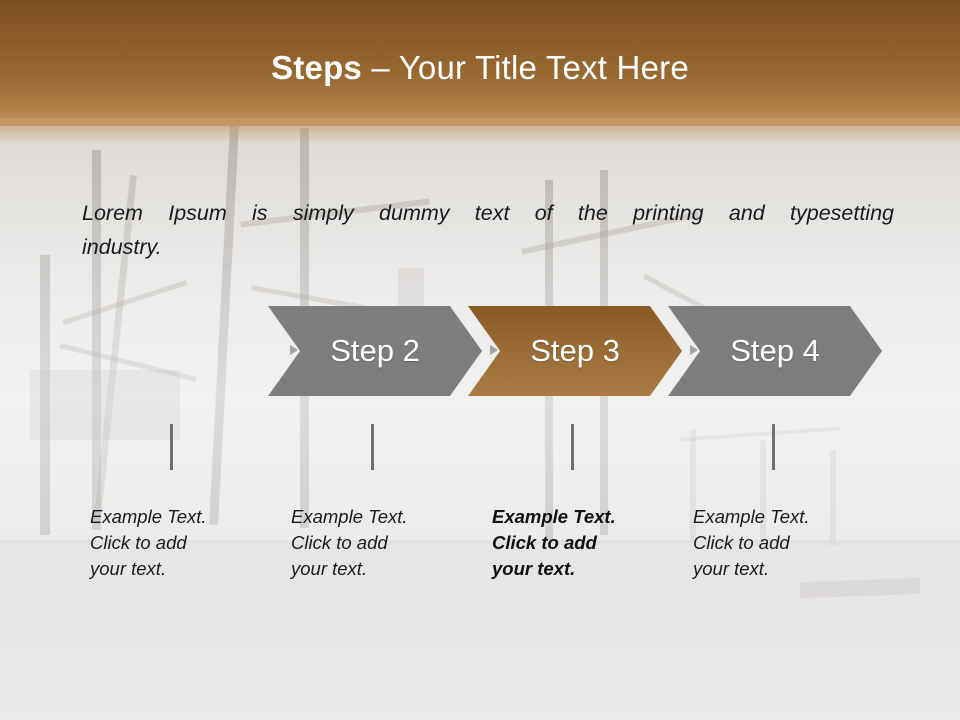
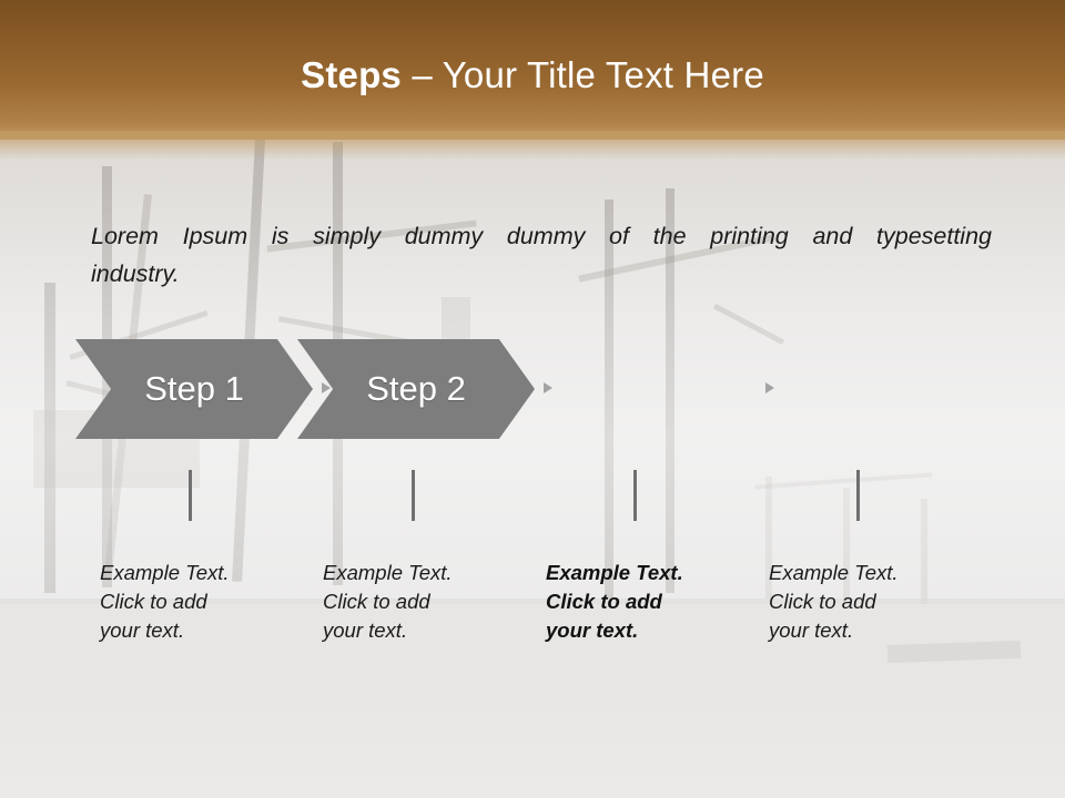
  Steps – Your Title Text Here
- Lorem Ipsum is simply dummy text of the printing and typesetting
+ Lorem Ipsum is simply dummy dummy of the printing and typesetting
  industry.
+ Step 1
  Step 2
- Step 3
- Step 4
  Example Text.
  Click to add
  your text.
  Example Text.
  Click to add
  your text.
  Example Text.
  Click to add
  your text.
  Example Text.
  Click to add
  your text.
